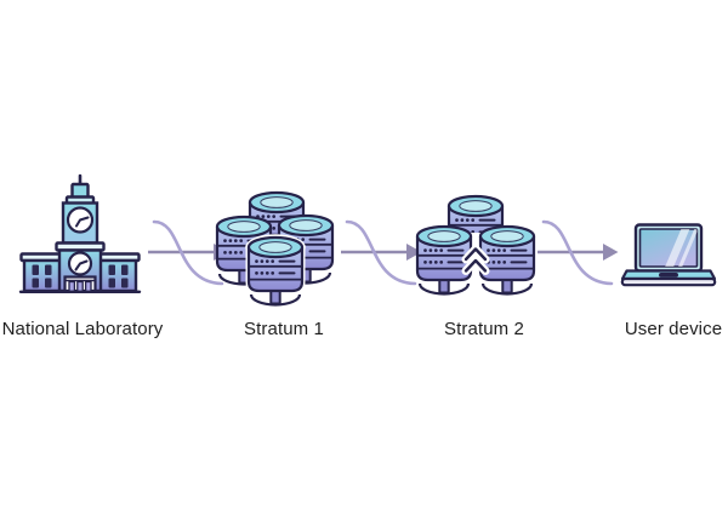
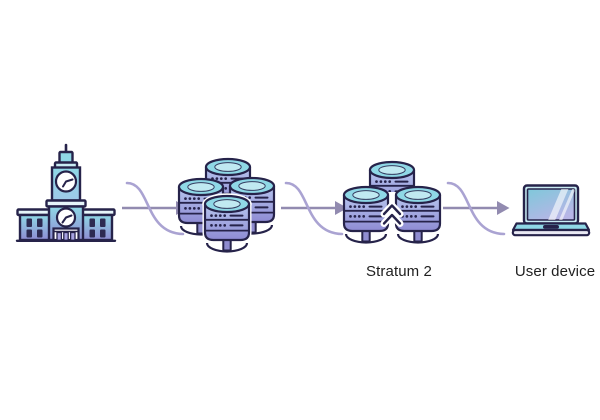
- National Laboratory
- Stratum 1
  Stratum 2
  User device
